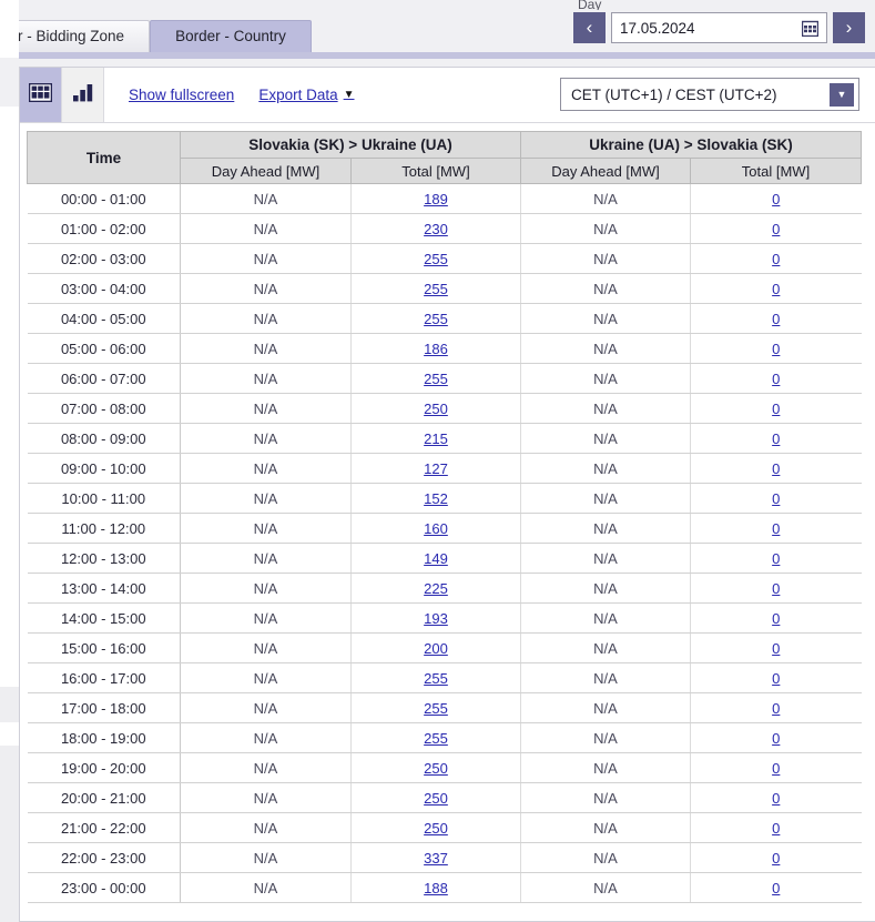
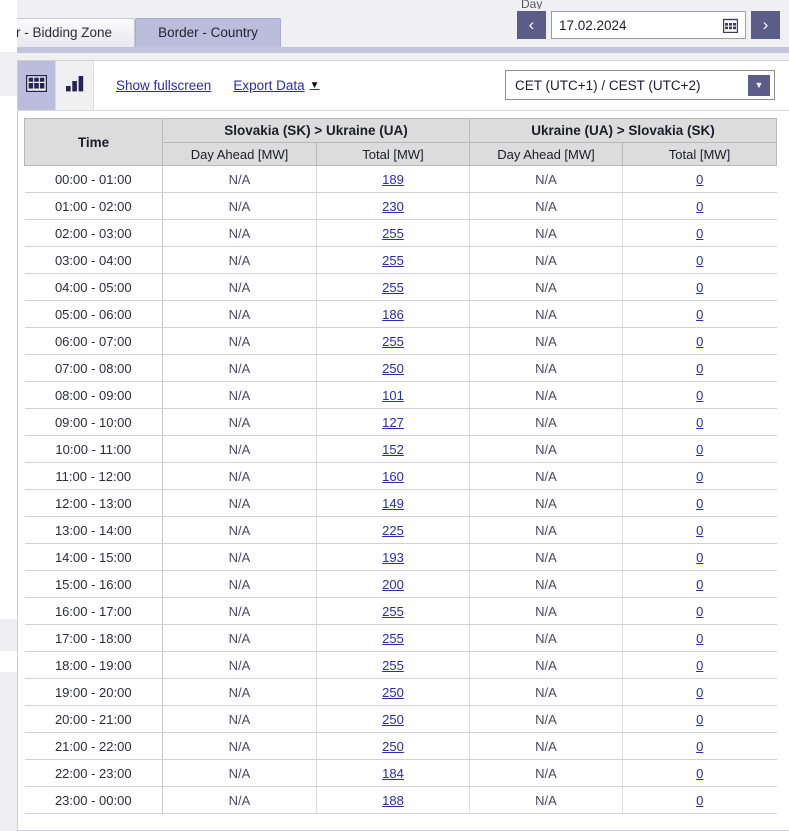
  r - Bidding Zone
  Border - Country
  Day
  ‹
- 17.05.2024
+ 17.02.2024
  ›
  Show fullscreen
  Export Data
  ▼
  CET (UTC+1) / CEST (UTC+2)
  ▼
  Time	Slovakia (SK) > Ukraine (UA)	Ukraine (UA) > Slovakia (SK)
  Day Ahead [MW]	Total [MW]	Day Ahead [MW]	Total [MW]
  00:00 - 01:00	N/A	189	N/A	0
  01:00 - 02:00	N/A	230	N/A	0
  02:00 - 03:00	N/A	255	N/A	0
  03:00 - 04:00	N/A	255	N/A	0
  04:00 - 05:00	N/A	255	N/A	0
  05:00 - 06:00	N/A	186	N/A	0
  06:00 - 07:00	N/A	255	N/A	0
  07:00 - 08:00	N/A	250	N/A	0
- 08:00 - 09:00	N/A	215	N/A	0
+ 08:00 - 09:00	N/A	101	N/A	0
  09:00 - 10:00	N/A	127	N/A	0
  10:00 - 11:00	N/A	152	N/A	0
  11:00 - 12:00	N/A	160	N/A	0
  12:00 - 13:00	N/A	149	N/A	0
  13:00 - 14:00	N/A	225	N/A	0
  14:00 - 15:00	N/A	193	N/A	0
  15:00 - 16:00	N/A	200	N/A	0
  16:00 - 17:00	N/A	255	N/A	0
  17:00 - 18:00	N/A	255	N/A	0
  18:00 - 19:00	N/A	255	N/A	0
  19:00 - 20:00	N/A	250	N/A	0
  20:00 - 21:00	N/A	250	N/A	0
  21:00 - 22:00	N/A	250	N/A	0
- 22:00 - 23:00	N/A	337	N/A	0
+ 22:00 - 23:00	N/A	184	N/A	0
  23:00 - 00:00	N/A	188	N/A	0
